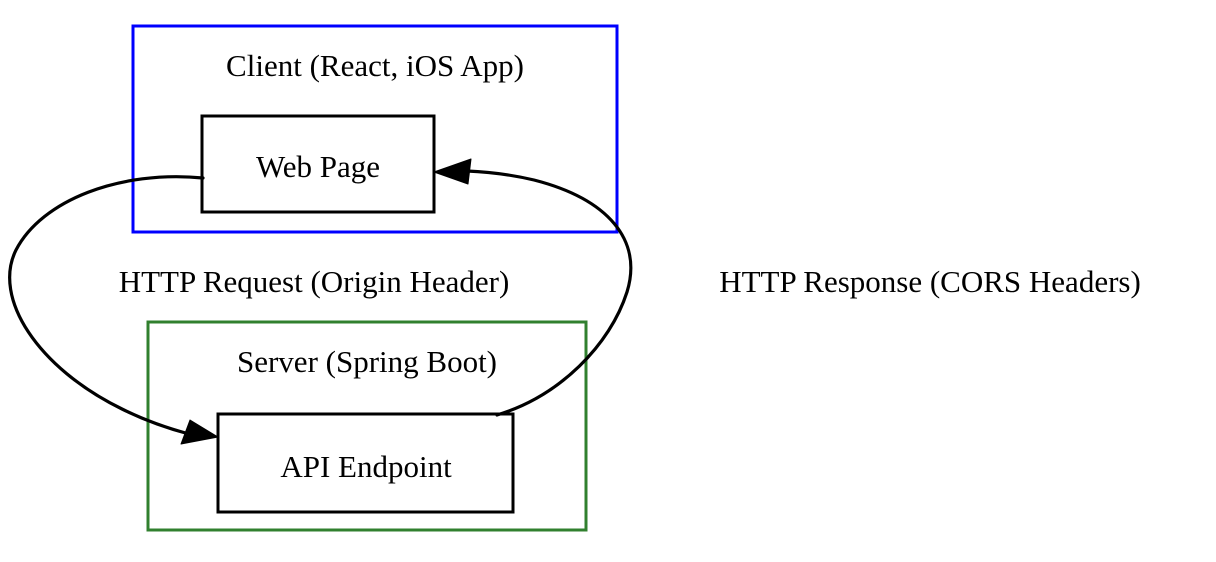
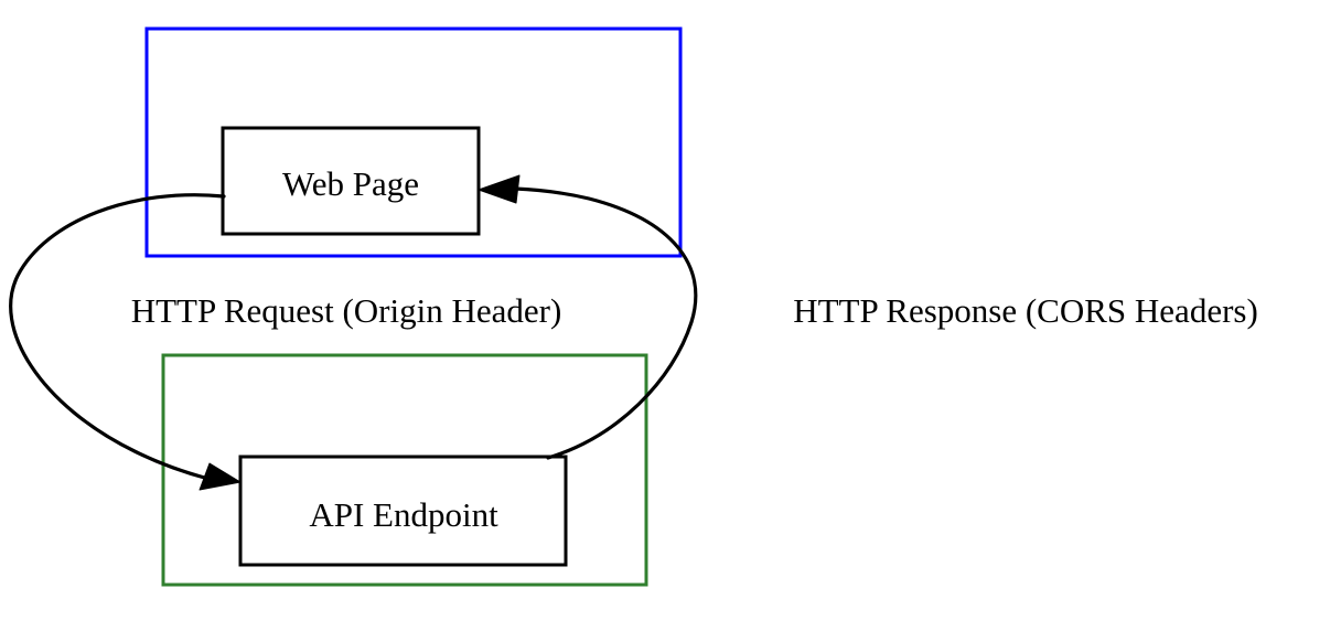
- Client (React, iOS App)
- Server (Spring Boot)
  Web Page
  API Endpoint
  HTTP Request (Origin Header)
  HTTP Response (CORS Headers)
